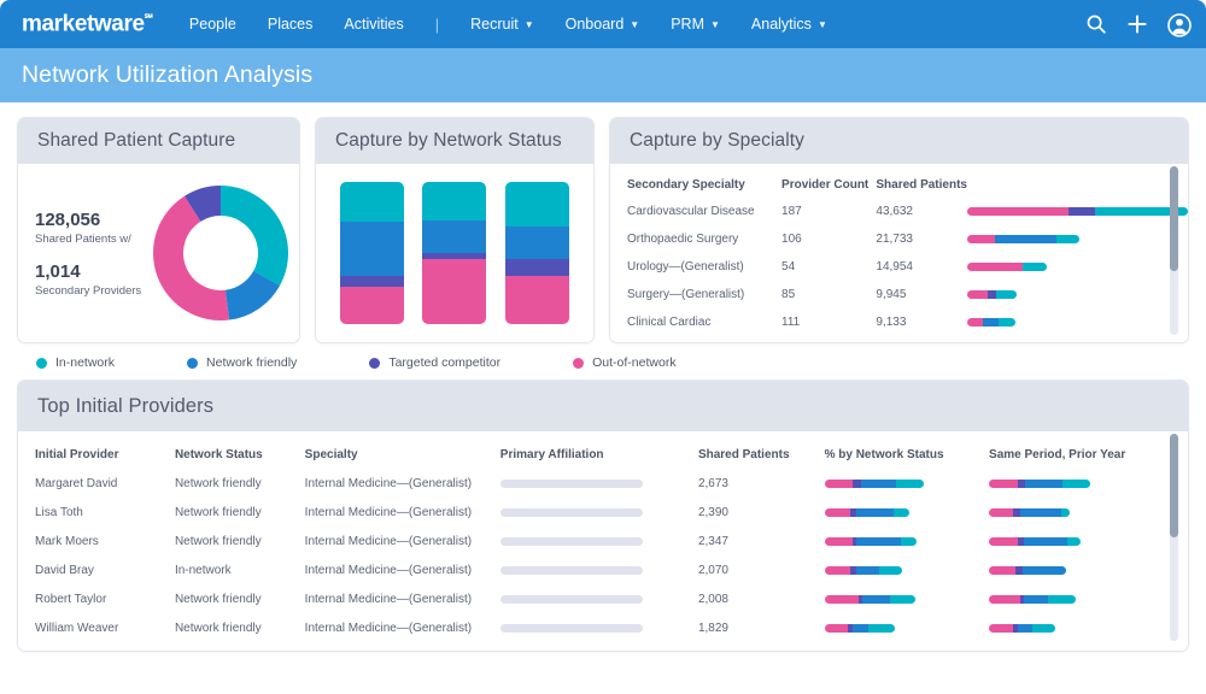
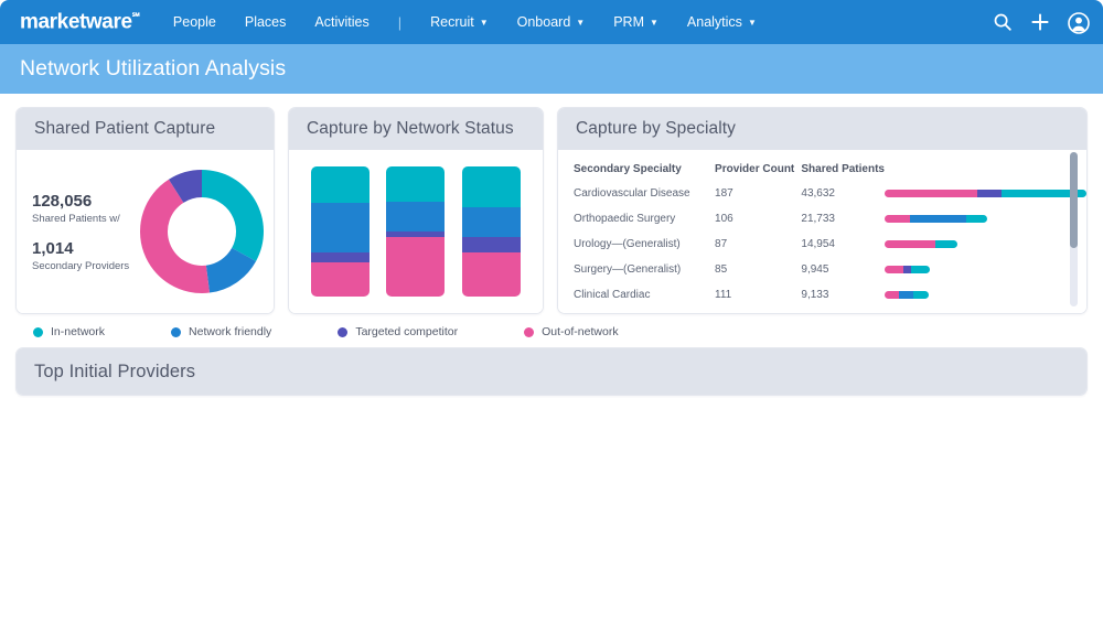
  marketware℠
  People
  Places
  Activities
  |
  Recruit
  ▼
  Onboard
  ▼
  PRM
  ▼
  Analytics
  ▼
  Network Utilization Analysis
  Shared Patient Capture
  128,056
  Shared Patients w/
  1,014
  Secondary Providers
  Capture by Network Status
  Capture by Specialty
  Secondary Specialty	Provider Count	Shared Patients
  Cardiovascular Disease	187	43,632
  Orthopaedic Surgery	106	21,733
- Urology—(Generalist)	54	14,954
+ Urology—(Generalist)	87	14,954
  Surgery—(Generalist)	85	9,945
  Clinical Cardiac	111	9,133
  In-network
  Network friendly
  Targeted competitor
  Out-of-network
  Top Initial Providers
- Initial Provider	Network Status	Specialty	Primary Affiliation	Shared Patients	% by Network Status	Same Period, Prior Year
- Margaret David	Network friendly	Internal Medicine—(Generalist)		2,673
- Lisa Toth	Network friendly	Internal Medicine—(Generalist)		2,390
- Mark Moers	Network friendly	Internal Medicine—(Generalist)		2,347
- David Bray	In-network	Internal Medicine—(Generalist)		2,070
- Robert Taylor	Network friendly	Internal Medicine—(Generalist)		2,008
- William Weaver	Network friendly	Internal Medicine—(Generalist)		1,829
